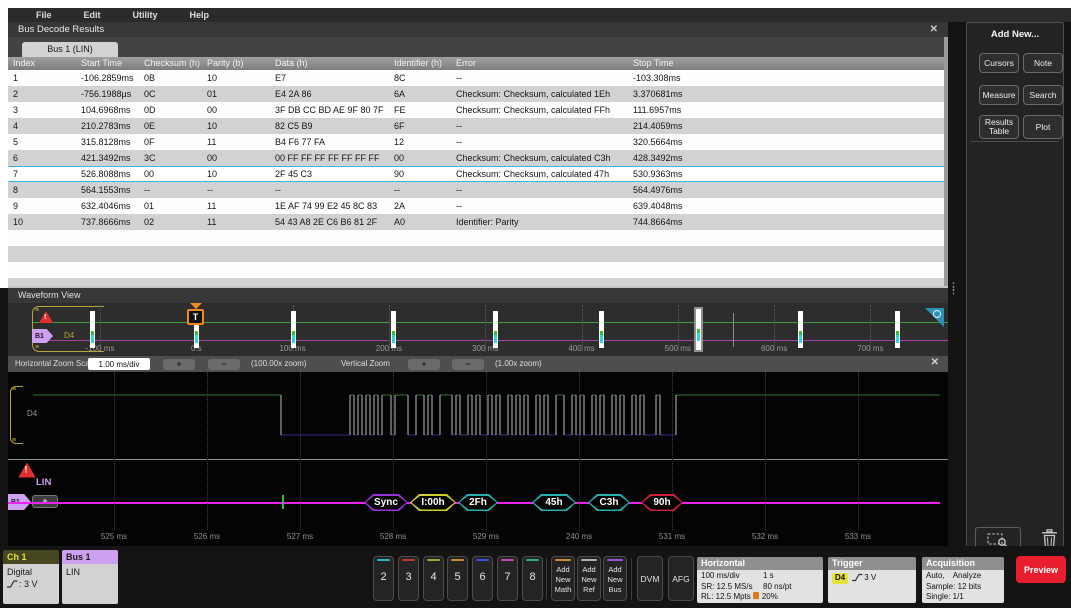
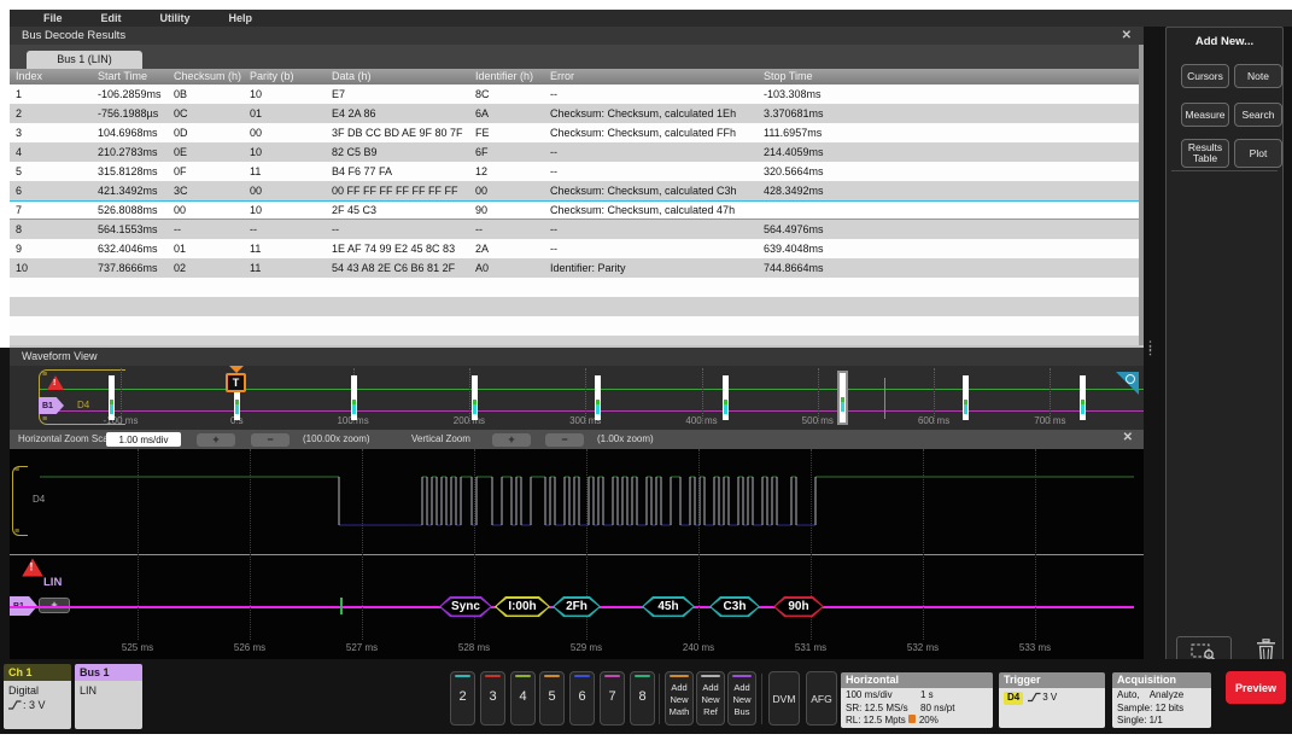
  File
  Edit
  Utility
  Help
  Bus Decode Results
  ✕
  Bus 1 (LIN)
  Index
  Start Time
  Checksum (h)
  Parity (b)
  Data (h)
  Identifier (h)
  Error
  Stop Time
  1
  -106.2859ms
  0B
  10
  E7
  8C
  --
  -103.308ms
  2
  -756.1988µs
  0C
  01
  E4 2A 86
  6A
  Checksum: Checksum, calculated 1Eh
  3.370681ms
  3
  104.6968ms
  0D
  00
  3F DB CC BD AE 9F 80 7F
  FE
  Checksum: Checksum, calculated FFh
  111.6957ms
  4
  210.2783ms
  0E
  10
  82 C5 B9
  6F
  --
  214.4059ms
  5
  315.8128ms
  0F
  11
  B4 F6 77 FA
  12
  --
  320.5664ms
  6
  421.3492ms
  3C
  00
  00 FF FF FF FF FF FF FF
  00
  Checksum: Checksum, calculated C3h
  428.3492ms
  7
  526.8088ms
  00
  10
  2F 45 C3
  90
  Checksum: Checksum, calculated 47h
- 530.9363ms
  8
  564.1553ms
  --
  --
  --
  --
  --
  564.4976ms
  9
  632.4046ms
  01
  11
  1E AF 74 99 E2 45 8C 83
  2A
  --
  639.4048ms
  10
  737.8666ms
  02
  11
  54 43 A8 2E C6 B6 81 2F
  A0
  Identifier: Parity
  744.8664ms
  ⋮
  ⋮
  Add New...
  Cursors
  Note
  Measure
  Search
  Results Table
  Plot
  Waveform View
  D4
  -100 ms
  0 s
  100 ms
  200 ms
  300 ms
  400 ms
  500 ms
  600 ms
  700 ms
  T
  Horizontal Zoom Sc
  1.00 ms/div
  +
  −
  (100.00x zoom)
  Vertical Zoom
  +
  −
  (1.00x zoom)
  ✕
  D4
  !
  LIN
  +
  525 ms
  526 ms
  527 ms
  528 ms
  529 ms
  240 ms
  531 ms
  532 ms
  533 ms
  Sync
  I:00h
  2Fh
  45h
  C3h
  90h
  Ch 1
  Digital
  : 3 V
  Bus 1
  LIN
  2
  3
  4
  5
  6
  7
  8
  Add
  New
  Math
  Add
  New
  Ref
  Add
  New
  Bus
  DVM
  AFG
  Horizontal
  100 ms/div
  1 s
  SR: 12.5 MS/s
  80 ns/pt
  RL: 12.5 Mpts
  20%
  Trigger
  D4
  3 V
  Acquisition
  Auto,
  Analyze
  Sample: 12 bits
  Single: 1/1
  Preview
